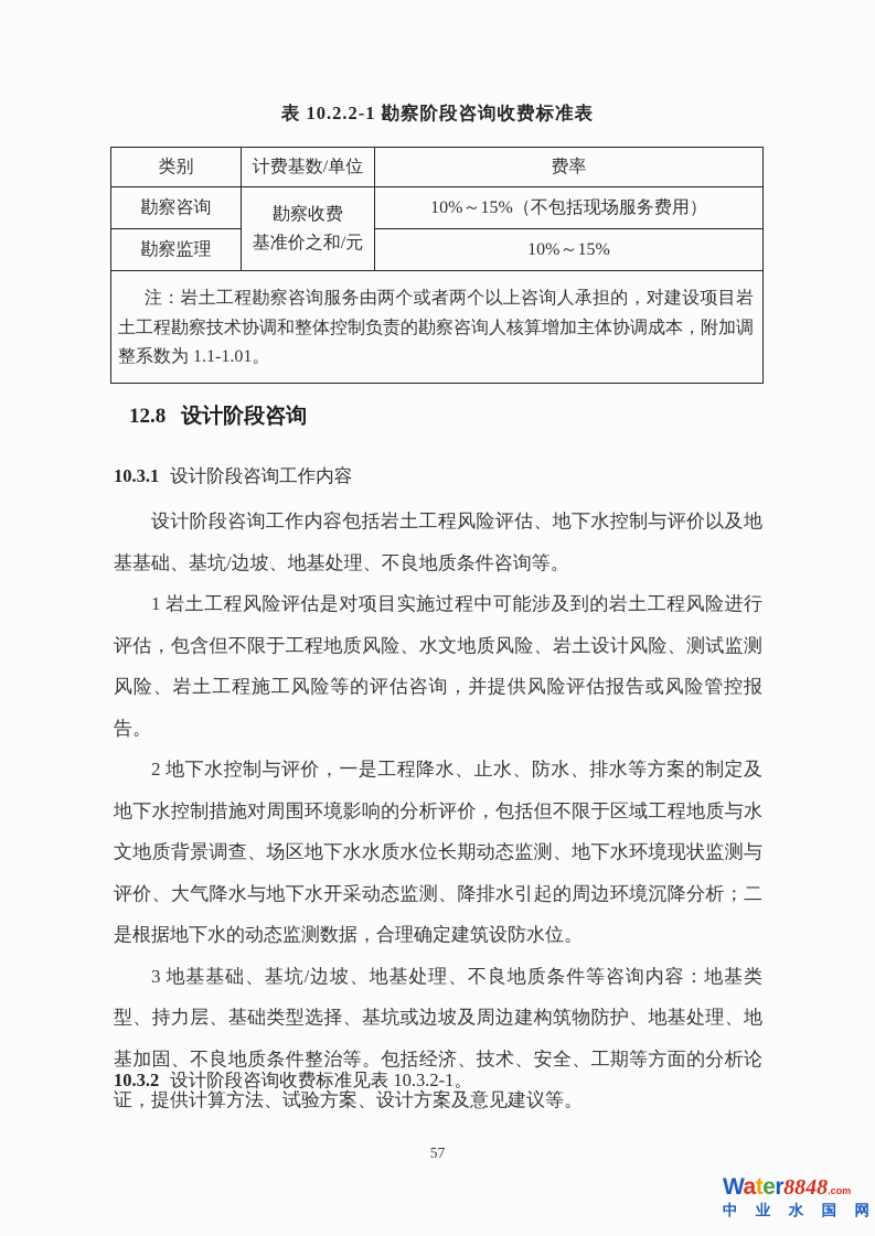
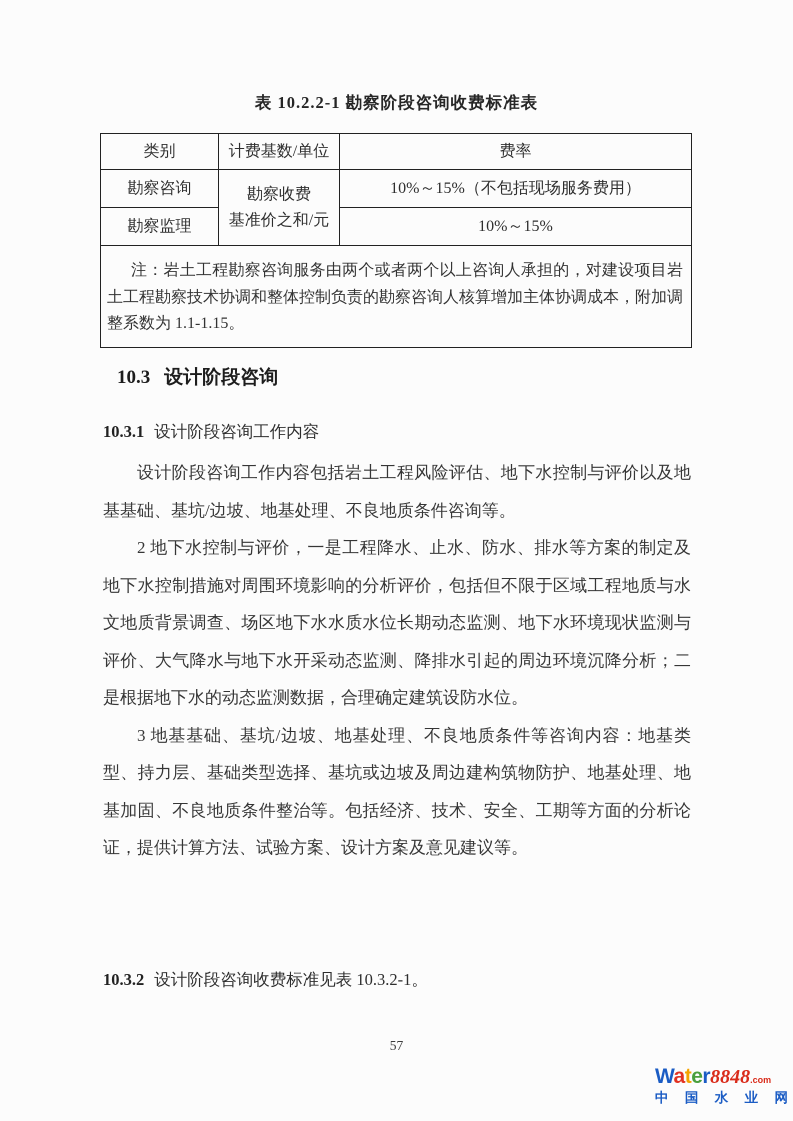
  表 10.2.2-1 勘察阶段咨询收费标准表
  类别	计费基数/单位	费率
  勘察咨询	勘察收费 基准价之和/元	10%～15%（不包括现场服务费用）
  勘察监理	10%～15%
- 注：岩土工程勘察咨询服务由两个或者两个以上咨询人承担的，对建设项目岩土工程勘察技术协调和整体控制负责的勘察咨询人核算增加主体协调成本，附加调整系数为 1.1-1.01。
+ 注：岩土工程勘察咨询服务由两个或者两个以上咨询人承担的，对建设项目岩土工程勘察技术协调和整体控制负责的勘察咨询人核算增加主体协调成本，附加调整系数为 1.1-1.15。
- 12.8 设计阶段咨询
+ 10.3 设计阶段咨询
  10.3.1 设计阶段咨询工作内容
  设计阶段咨询工作内容包括岩土工程风险评估、地下水控制与评价以及地基基础、基坑/边坡、地基处理、不良地质条件咨询等。
- 1 岩土工程风险评估是对项目实施过程中可能涉及到的岩土工程风险进行评估，包含但不限于工程地质风险、水文地质风险、岩土设计风险、测试监测风险、岩土工程施工风险等的评估咨询，并提供风险评估报告或风险管控报告。
  2 地下水控制与评价，一是工程降水、止水、防水、排水等方案的制定及地下水控制措施对周围环境影响的分析评价，包括但不限于区域工程地质与水文地质背景调查、场区地下水水质水位长期动态监测、地下水环境现状监测与评价、大气降水与地下水开采动态监测、降排水引起的周边环境沉降分析；二是根据地下水的动态监测数据，合理确定建筑设防水位。
  3 地基基础、基坑/边坡、地基处理、不良地质条件等咨询内容：地基类型、持力层、基础类型选择、基坑或边坡及周边建构筑物防护、地基处理、地基加固、不良地质条件整治等。包括经济、技术、安全、工期等方面的分析论证，提供计算方法、试验方案、设计方案及意见建议等。
  10.3.2 设计阶段咨询收费标准见表 10.3.2-1。
  57
  Water8848.com
  中
- 业
+ 国
  水
- 国
+ 业
  网
